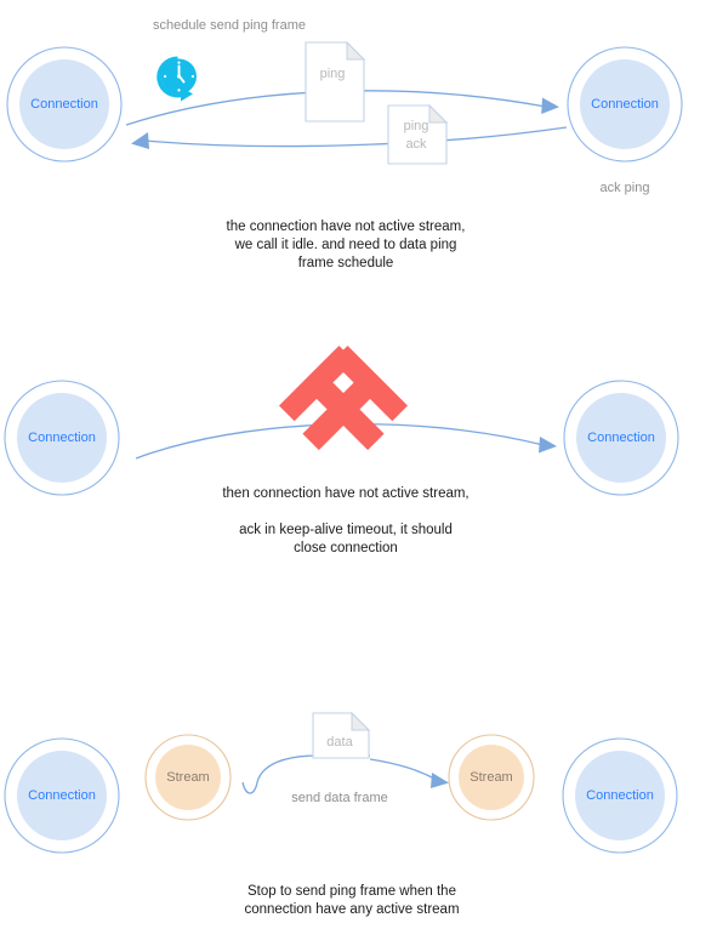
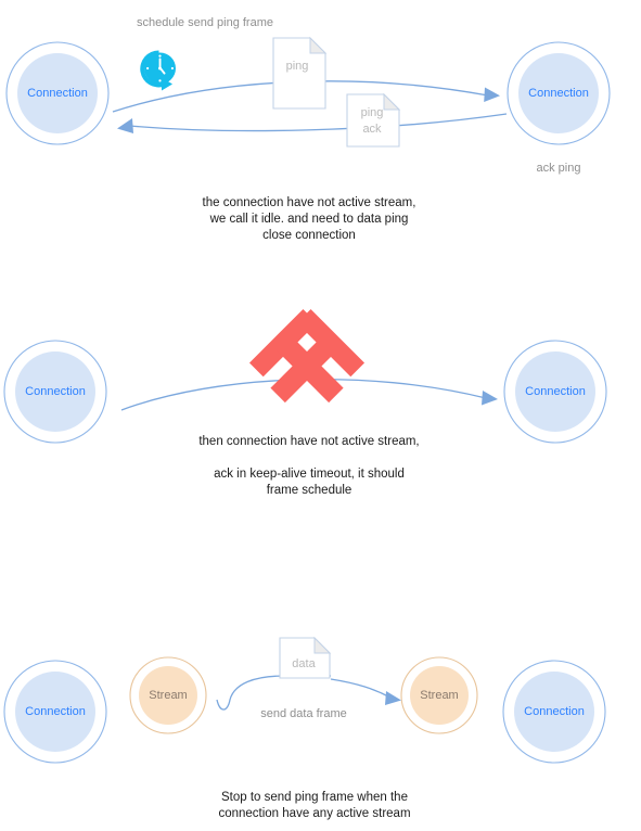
  schedule send ping frame
  Connection
  Connection
  ping
  ping
  ack
  ack ping
  the connection have not active stream,
  we call it idle. and need to data ping
- frame schedule
+ close connection
  Connection
  Connection
  then connection have not active stream,
  ack in keep-alive timeout, it should
- close connection
+ frame schedule
  Connection
  Stream
  Stream
  Connection
  send data frame
  data
  Stop to send ping frame when the
  connection have any active stream
